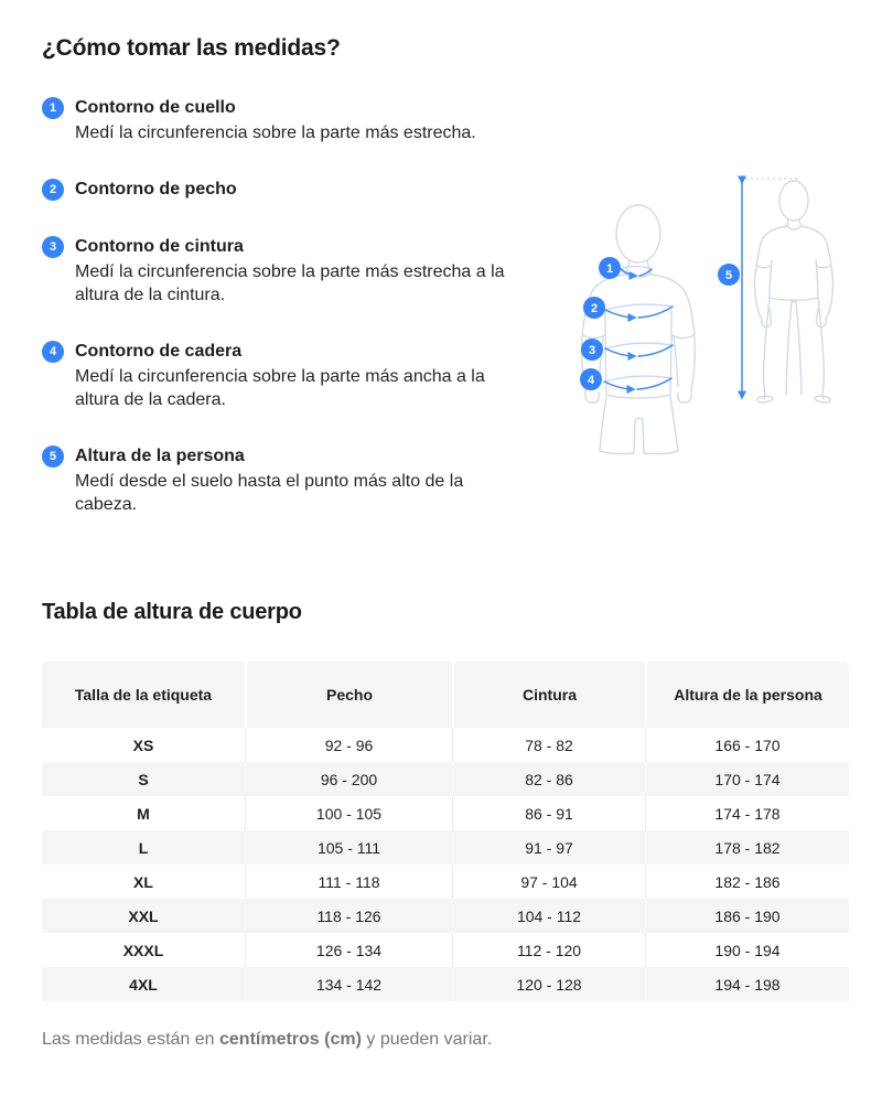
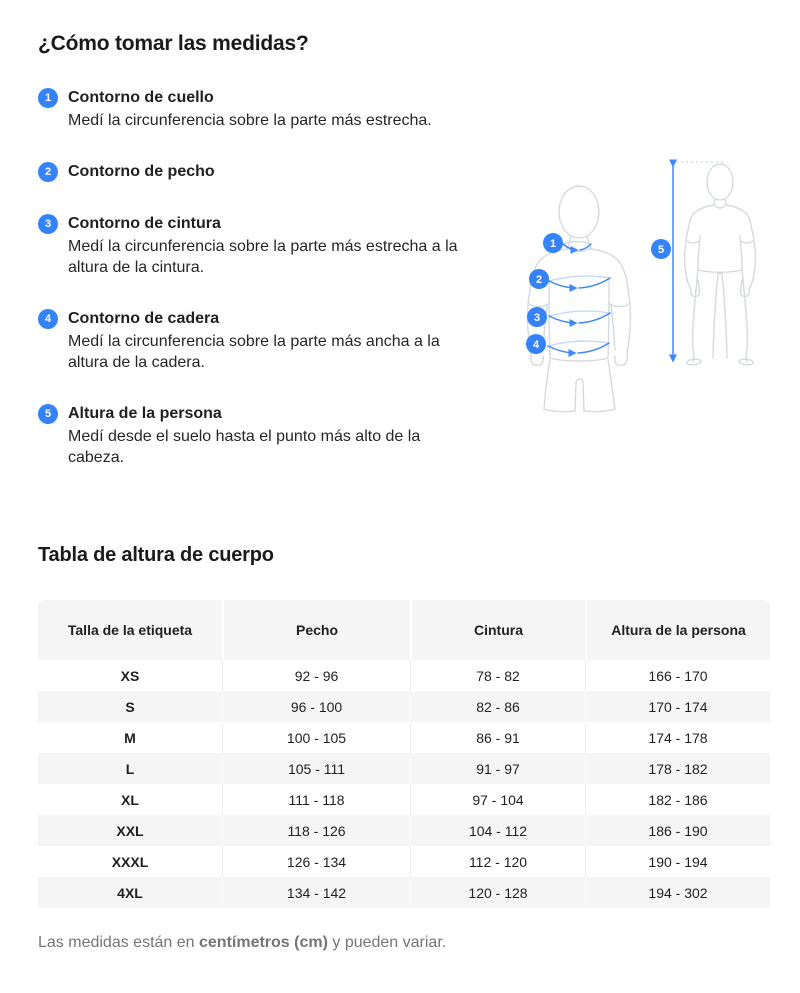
  ¿Cómo tomar las medidas?
  1
  Contorno de cuello
  Medí la circunferencia sobre la parte más estrecha.
  2
  Contorno de pecho
  3
  Contorno de cintura
  Medí la circunferencia sobre la parte más estrecha a la altura de la cintura.
  4
  Contorno de cadera
  Medí la circunferencia sobre la parte más ancha a la altura de la cadera.
  5
  Altura de la persona
  Medí desde el suelo hasta el punto más alto de la cabeza.
  1
  2
  3
  4
  5
  Tabla de altura de cuerpo
  Talla de la etiqueta	Pecho	Cintura	Altura de la persona
  XS	92 - 96	78 - 82	166 - 170
- S	96 - 200	82 - 86	170 - 174
+ S	96 - 100	82 - 86	170 - 174
  M	100 - 105	86 - 91	174 - 178
  L	105 - 111	91 - 97	178 - 182
  XL	111 - 118	97 - 104	182 - 186
  XXL	118 - 126	104 - 112	186 - 190
  XXXL	126 - 134	112 - 120	190 - 194
- 4XL	134 - 142	120 - 128	194 - 198
+ 4XL	134 - 142	120 - 128	194 - 302
  Las medidas están en centímetros (cm) y pueden variar.
